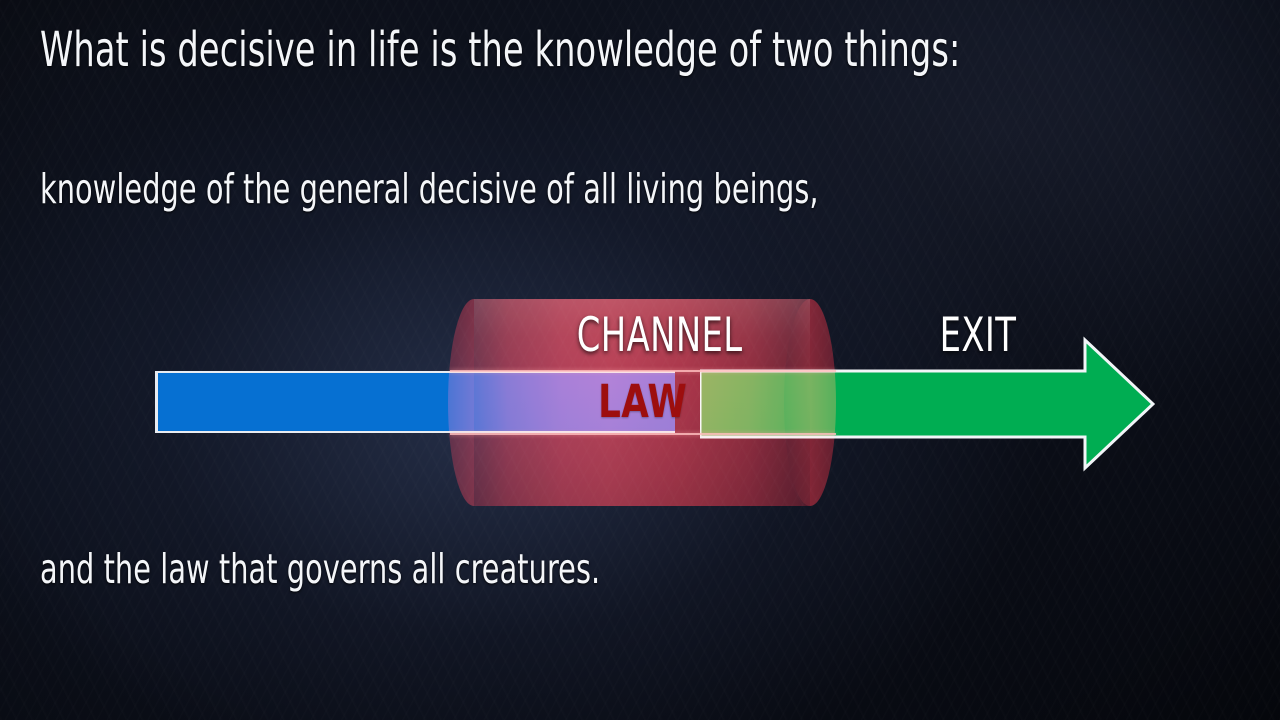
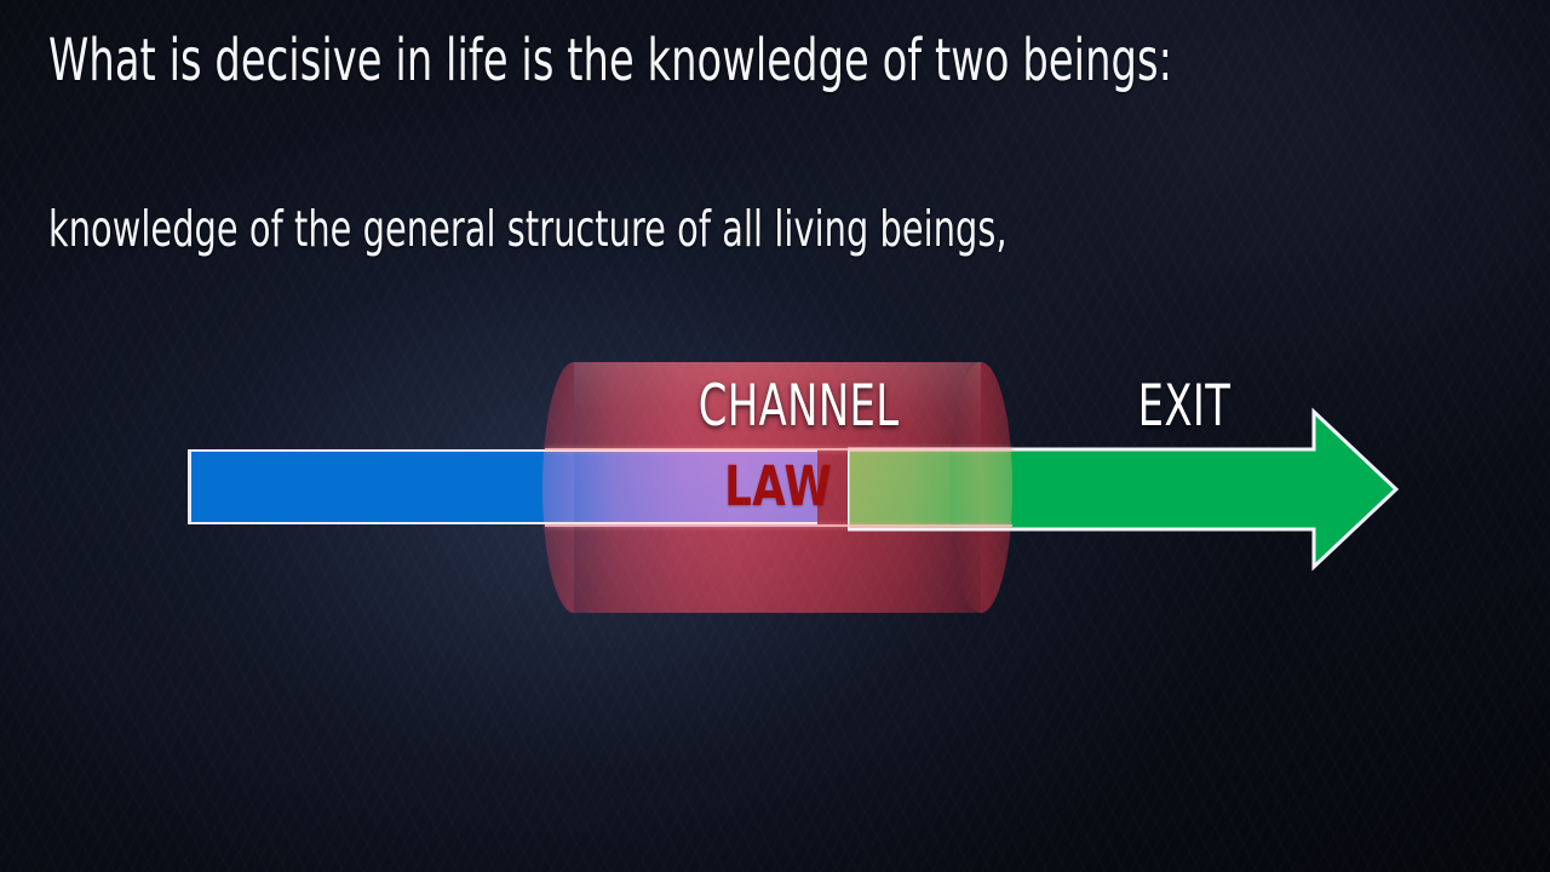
- What is decisive in life is the knowledge of two things:
+ What is decisive in life is the knowledge of two beings:
- knowledge of the general decisive of all living beings,
+ knowledge of the general structure of all living beings,
- and the law that governs all creatures.
  CHANNEL
  EXIT
  LAW
